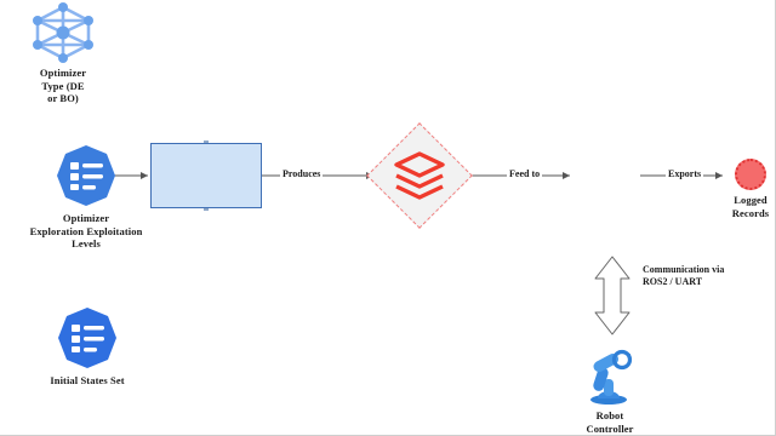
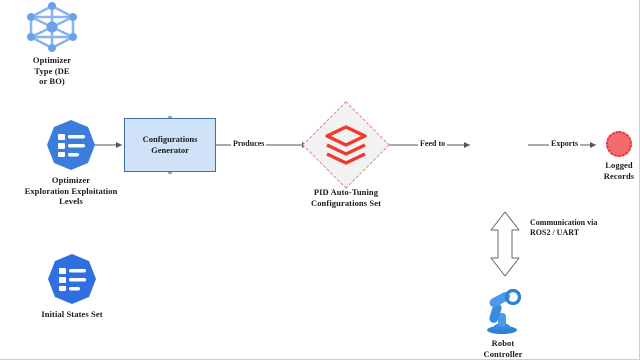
  Produces
  Feed to
  Exports
  Communication via
  ROS2 / UART
  Optimizer
  Type (DE
  or BO)
  Optimizer
  Exploration Exploitation
  Levels
  Initial States Set
+ Configurations
+ Generator
+ PID Auto-Tuning
+ Configurations Set
  Logged
  Records
  Robot
  Controller
